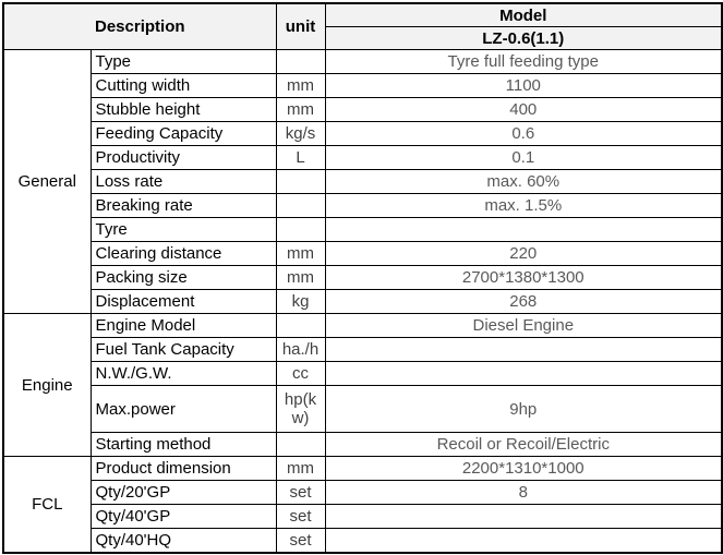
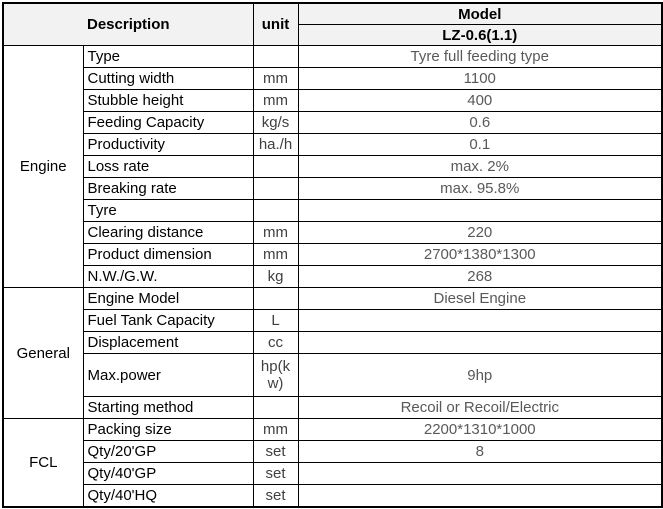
  Description	unit	Model
  LZ-0.6(1.1)
- General	Type		Tyre full feeding type
+ Engine	Type		Tyre full feeding type
  Cutting width	mm	1100
  Stubble height	mm	400
  Feeding Capacity	kg/s	0.6
- Productivity	L	0.1
+ Productivity	ha./h	0.1
- Loss rate		max. 60%
+ Loss rate		max. 2%
- Breaking rate		max. 1.5%
+ Breaking rate		max. 95.8%
  Tyre
  Clearing distance	mm	220
- Packing size	mm	2700*1380*1300
+ Product dimension	mm	2700*1380*1300
- Displacement	kg	268
+ N.W./G.W.	kg	268
- Engine	Engine Model		Diesel Engine
+ General	Engine Model		Diesel Engine
- Fuel Tank Capacity	ha./h
+ Fuel Tank Capacity	L
- N.W./G.W.	cc
+ Displacement	cc
  Max.power	hp(kw)	9hp
  Starting method		Recoil or Recoil/Electric
- FCL	Product dimension	mm	2200*1310*1000
+ FCL	Packing size	mm	2200*1310*1000
  Qty/20'GP	set	8
  Qty/40'GP	set
  Qty/40'HQ	set
